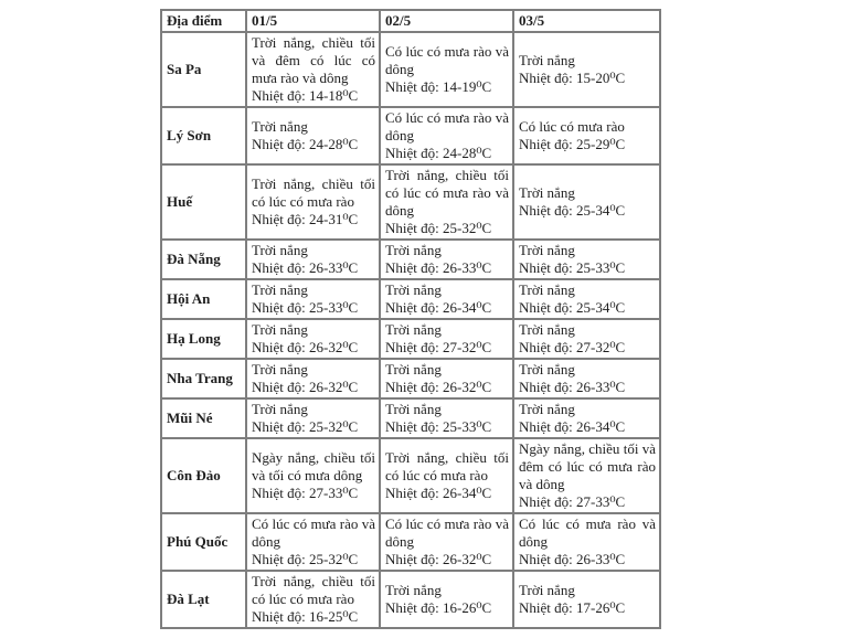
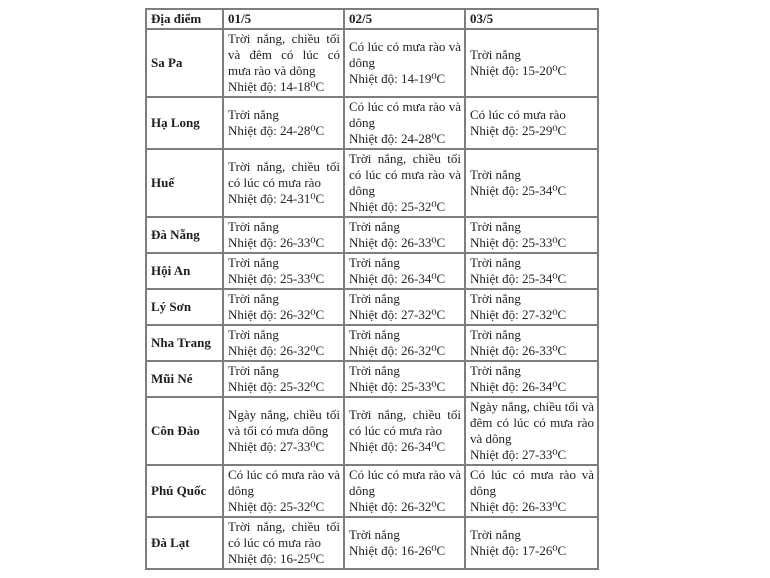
  Địa điểm	01/5	02/5	03/5
  Sa Pa	Trời nắng, chiều tối và đêm có lúc có mưa rào và dôngNhiệt độ: 14-18⁰C	Có lúc có mưa rào và dôngNhiệt độ: 14-19⁰C	Trời nắngNhiệt độ: 15-20⁰C
- Lý Sơn	Trời nắngNhiệt độ: 24-28⁰C	Có lúc có mưa rào và dôngNhiệt độ: 24-28⁰C	Có lúc có mưa ràoNhiệt độ: 25-29⁰C
+ Hạ Long	Trời nắngNhiệt độ: 24-28⁰C	Có lúc có mưa rào và dôngNhiệt độ: 24-28⁰C	Có lúc có mưa ràoNhiệt độ: 25-29⁰C
  Huế	Trời nắng, chiều tối có lúc có mưa ràoNhiệt độ: 24-31⁰C	Trời nắng, chiều tối có lúc có mưa rào và dôngNhiệt độ: 25-32⁰C	Trời nắngNhiệt độ: 25-34⁰C
  Đà Nẵng	Trời nắngNhiệt độ: 26-33⁰C	Trời nắngNhiệt độ: 26-33⁰C	Trời nắngNhiệt độ: 25-33⁰C
  Hội An	Trời nắngNhiệt độ: 25-33⁰C	Trời nắngNhiệt độ: 26-34⁰C	Trời nắngNhiệt độ: 25-34⁰C
- Hạ Long	Trời nắngNhiệt độ: 26-32⁰C	Trời nắngNhiệt độ: 27-32⁰C	Trời nắngNhiệt độ: 27-32⁰C
+ Lý Sơn	Trời nắngNhiệt độ: 26-32⁰C	Trời nắngNhiệt độ: 27-32⁰C	Trời nắngNhiệt độ: 27-32⁰C
  Nha Trang	Trời nắngNhiệt độ: 26-32⁰C	Trời nắngNhiệt độ: 26-32⁰C	Trời nắngNhiệt độ: 26-33⁰C
  Mũi Né	Trời nắngNhiệt độ: 25-32⁰C	Trời nắngNhiệt độ: 25-33⁰C	Trời nắngNhiệt độ: 26-34⁰C
  Côn Đảo	Ngày nắng, chiều tối và tối có mưa dôngNhiệt độ: 27-33⁰C	Trời nắng, chiều tối có lúc có mưa ràoNhiệt độ: 26-34⁰C	Ngày nắng, chiều tối và đêm có lúc có mưa rào và dôngNhiệt độ: 27-33⁰C
  Phú Quốc	Có lúc có mưa rào và dôngNhiệt độ: 25-32⁰C	Có lúc có mưa rào và dôngNhiệt độ: 26-32⁰C	Có lúc có mưa rào và dôngNhiệt độ: 26-33⁰C
  Đà Lạt	Trời nắng, chiều tối có lúc có mưa ràoNhiệt độ: 16-25⁰C	Trời nắngNhiệt độ: 16-26⁰C	Trời nắngNhiệt độ: 17-26⁰C
